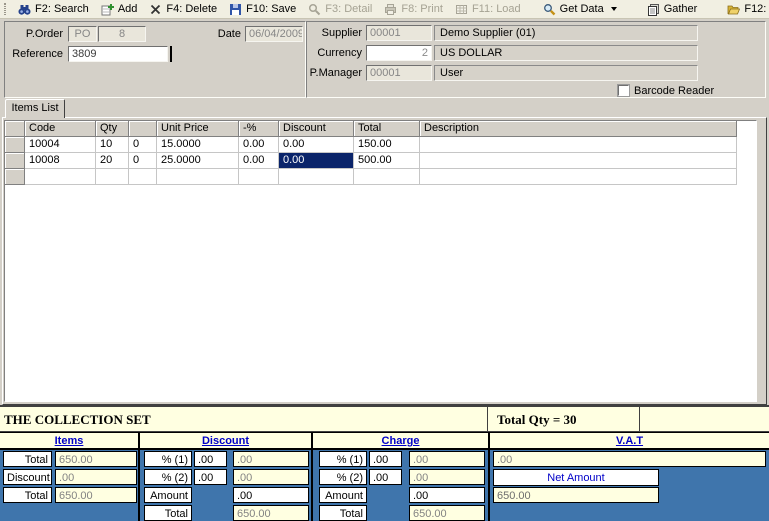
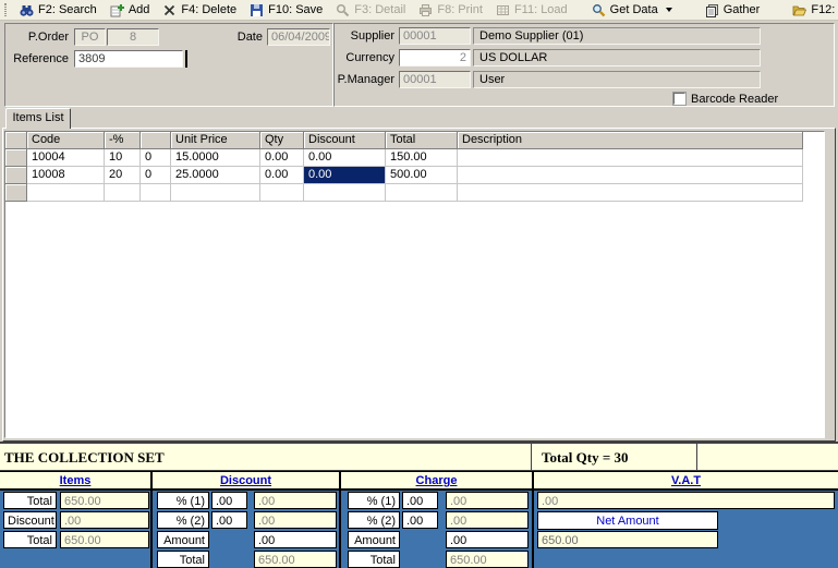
  F2: Search
  Add
  F4: Delete
  F10: Save
  F3: Detail
  F8: Print
  F11: Load
  Get Data
  Gather
  P.Order
  PO
  8
  Date
  06/04/2009
  Reference
  3809
  Supplier
  00001
  Demo Supplier (01)
  Currency
  2
  US DOLLAR
  P.Manager
  00001
  User
  Barcode Reader
  Items List
  Code
- Qty
+ -%
  Unit Price
- -%
+ Qty
  Discount
  Total
  Description
  10004
  10
  0
  15.0000
  0.00
  0.00
  150.00
  10008
  20
  0
  25.0000
  0.00
  0.00
  500.00
  THE COLLECTION SET
  Total Qty = 30
  Items
  Total
  650.00
  Discount
  .00
  Total
  650.00
  Discount
  % (1)
  .00
  .00
  % (2)
  .00
  .00
  Amount
  .00
  Total
  650.00
  Charge
  % (1)
  .00
  .00
  % (2)
  .00
  .00
  Amount
  .00
  Total
  650.00
  V.A.T
  .00
  Net Amount
  650.00
